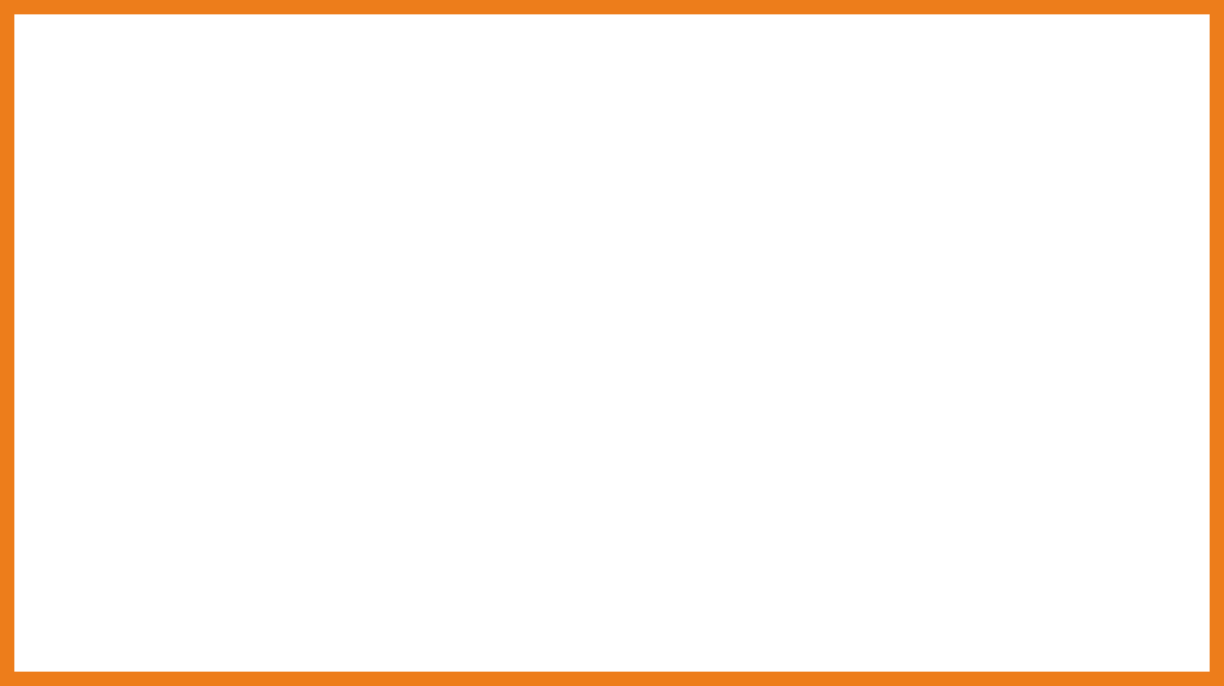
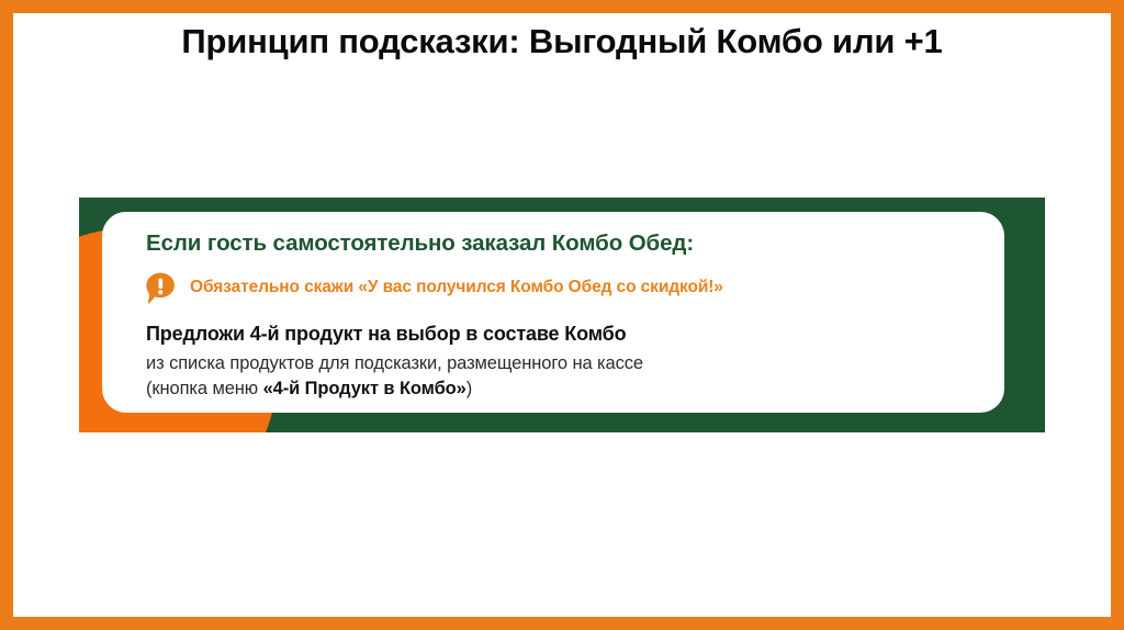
+ Принцип подсказки: Выгодный Комбо или +1
+ Если гость самостоятельно заказал Комбо Обед:
+ Обязательно скажи «У вас получился Комбо Обед со скидкой!»
+ Предложи 4-й продукт на выбор в составе Комбо
+ из списка продуктов для подсказки, размещенного на кассе
+ (кнопка меню «4-й Продукт в Комбо»)
